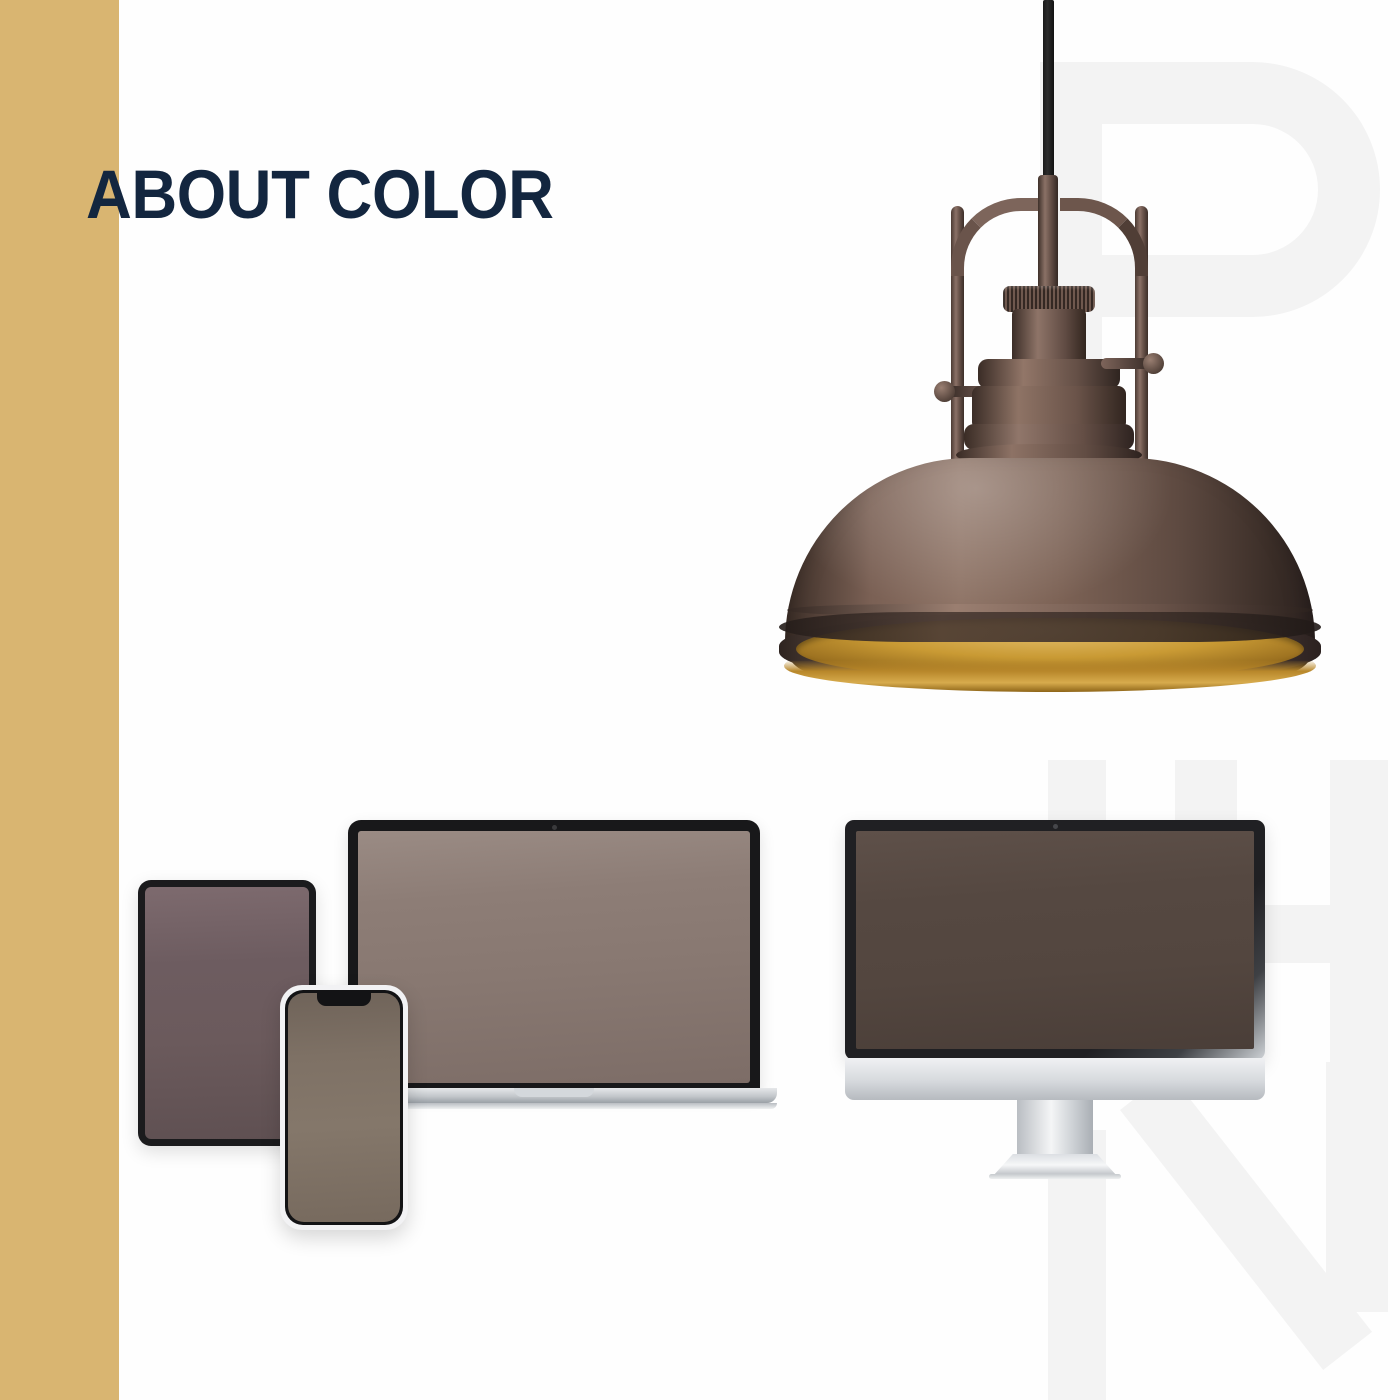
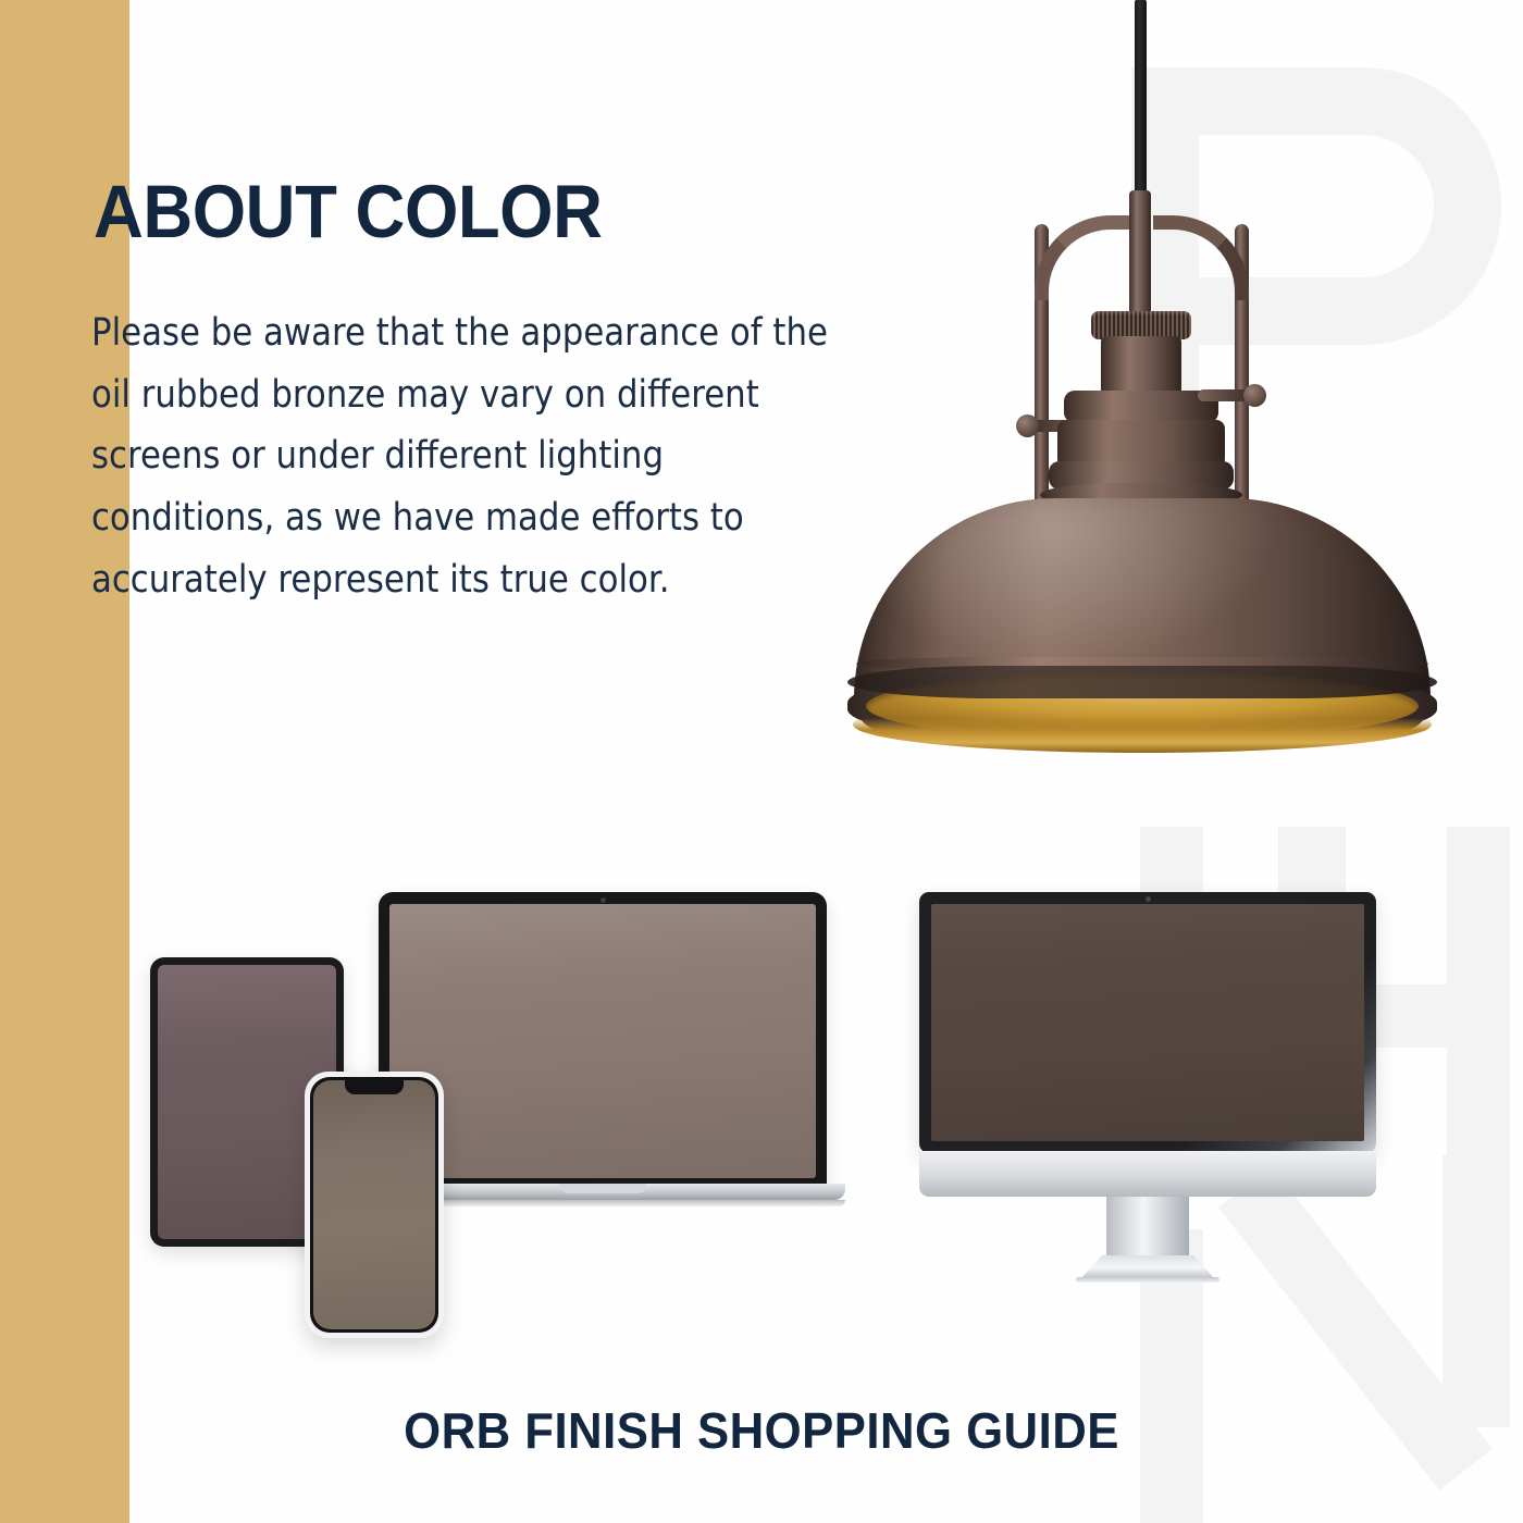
  ABOUT COLOR
+ Please be aware that the appearance of the oil rubbed bronze may vary on different screens or under different lighting conditions, as we have made efforts to accurately represent its true color.
+ ORB FINISH SHOPPING GUIDE
